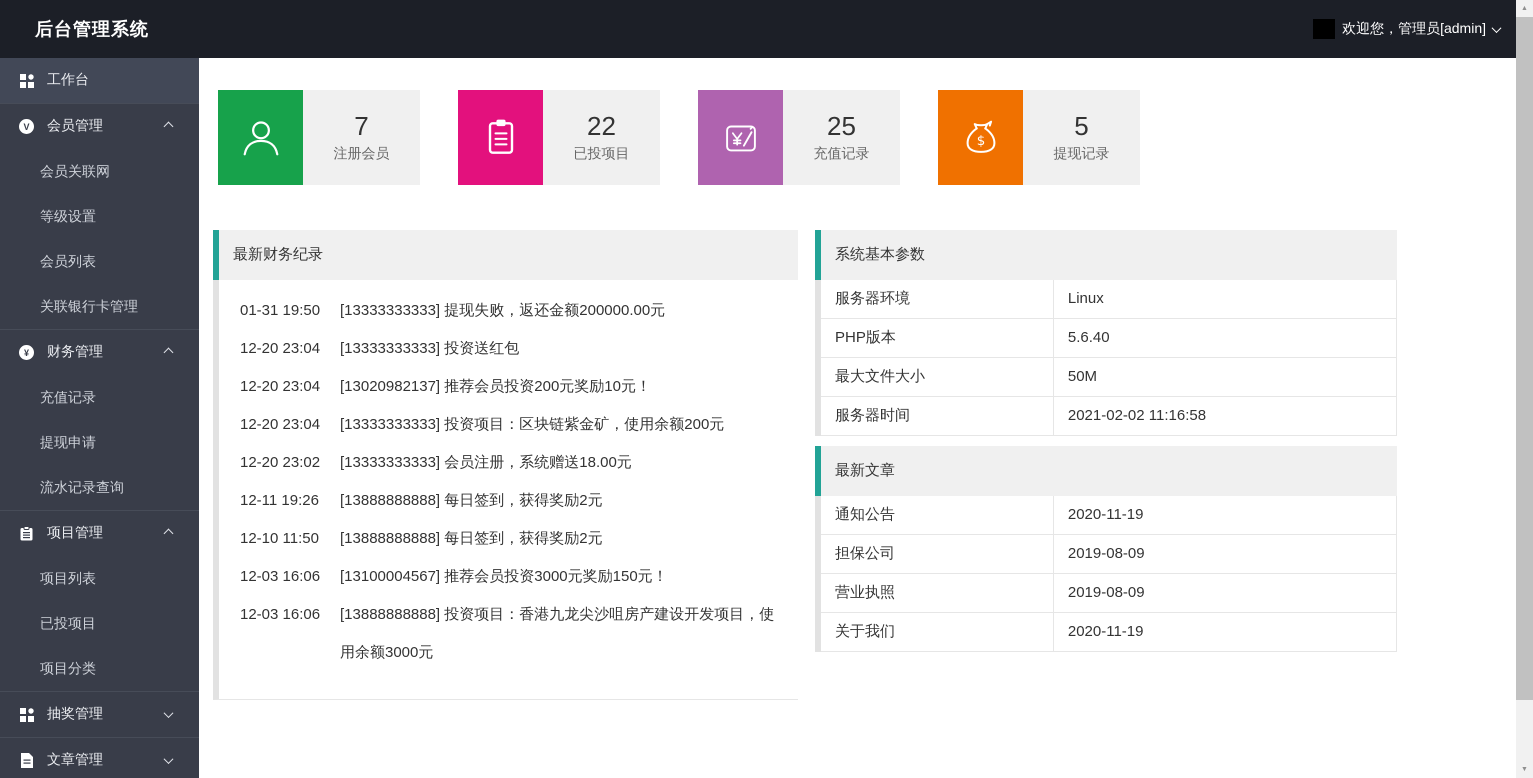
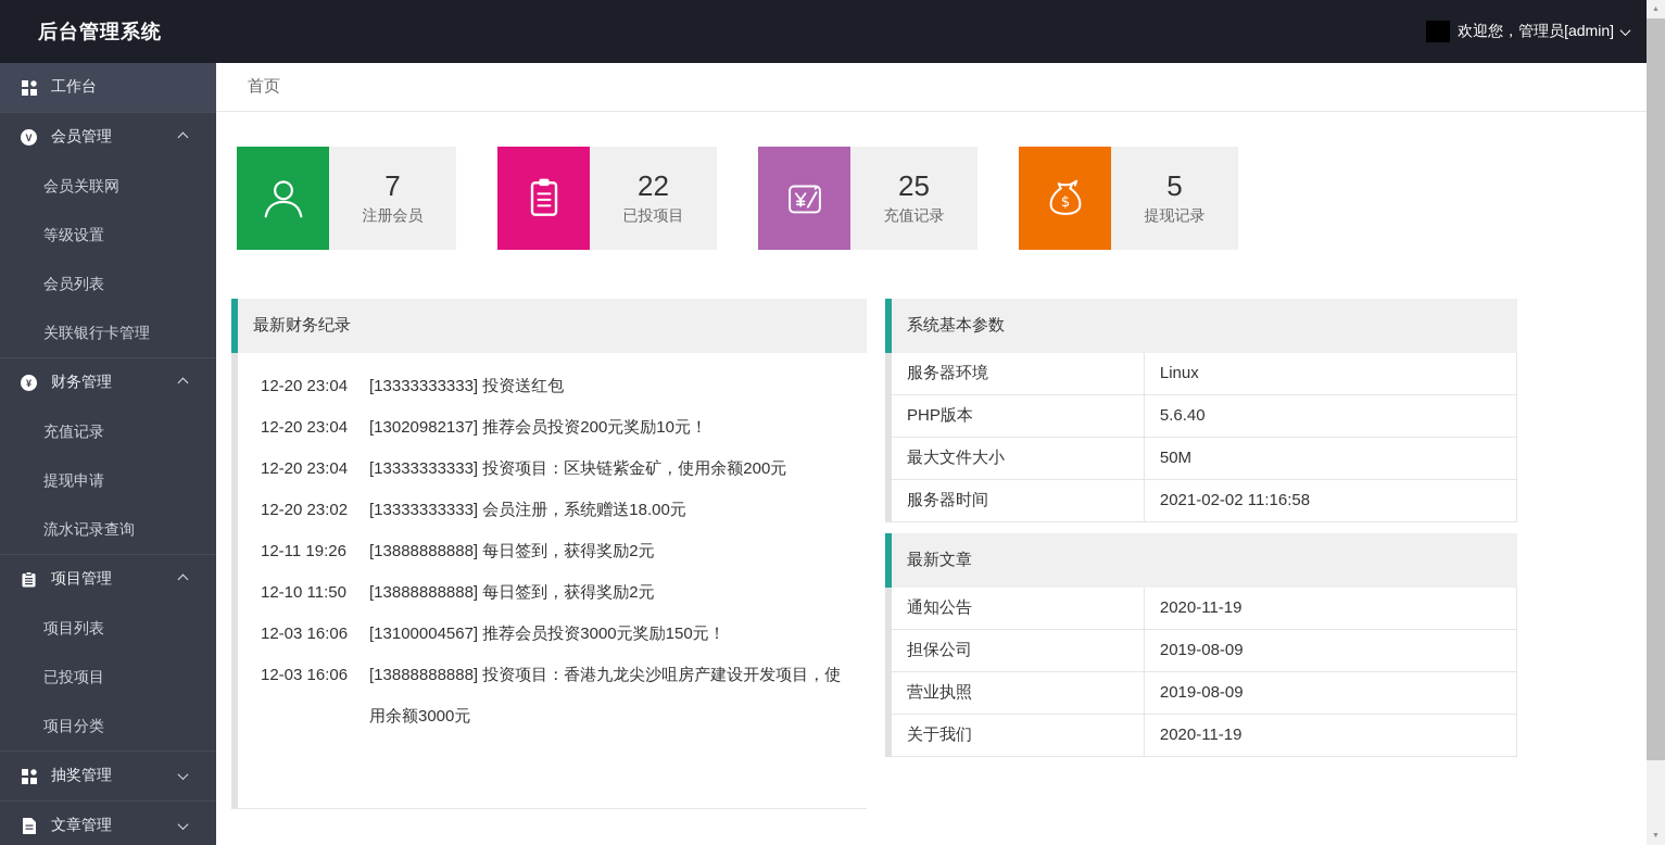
  后台管理系统
  欢迎您，管理员[admin]
  工作台
  V
  会员管理
  会员关联网
  等级设置
  会员列表
  关联银行卡管理
  ¥
  财务管理
  充值记录
  提现申请
  流水记录查询
  项目管理
  项目列表
  已投项目
  项目分类
  抽奖管理
  文章管理
+ 首页
  7
  注册会员
  22
  已投项目
  25
  充值记录
  $
  5
  提现记录
  最新财务纪录
- 01-31 19:50
- [13333333333] 提现失败，返还金额200000.00元
  12-20 23:04
  [13333333333] 投资送红包
  12-20 23:04
  [13020982137] 推荐会员投资200元奖励10元！
  12-20 23:04
  [13333333333] 投资项目：区块链紫金矿，使用余额200元
  12-20 23:02
  [13333333333] 会员注册，系统赠送18.00元
  12-11 19:26
  [13888888888] 每日签到，获得奖励2元
  12-10 11:50
  [13888888888] 每日签到，获得奖励2元
  12-03 16:06
  [13100004567] 推荐会员投资3000元奖励150元！
  12-03 16:06
  [13888888888] 投资项目：香港九龙尖沙咀房产建设开发项目，使用余额3000元
  系统基本参数
  服务器环境
  Linux
  PHP版本
  5.6.40
  最大文件大小
  50M
  服务器时间
  2021-02-02 11:16:58
  最新文章
  通知公告
  2020-11-19
  担保公司
  2019-08-09
  营业执照
  2019-08-09
  关于我们
  2020-11-19
